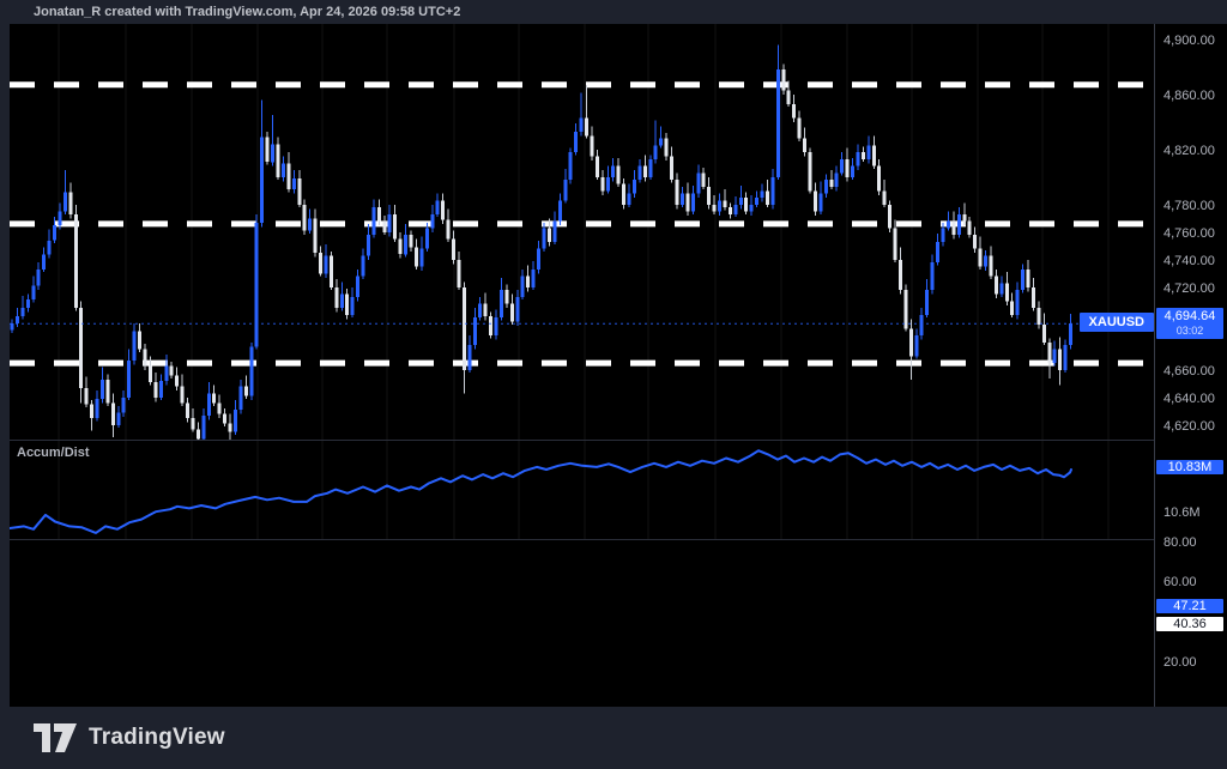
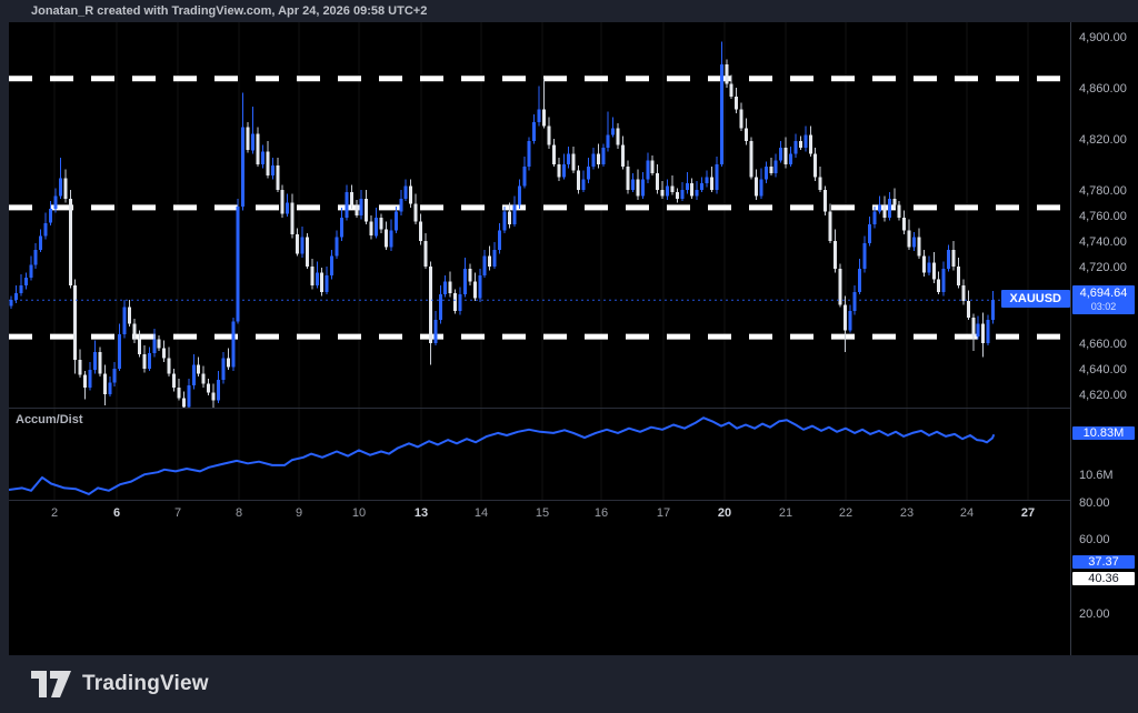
  Jonatan_R created with TradingView.com, Apr 24, 2026 09:58 UTC+2
  XAUUSD
  Accum/Dist
+ 2
+ 6
+ 7
+ 8
+ 9
+ 10
+ 13
+ 14
+ 15
+ 16
+ 17
+ 20
+ 21
+ 22
+ 23
+ 24
+ 27
  4,694.64
  03:02
  10.83M
- 47.21
+ 37.37
  40.36
  4,900.00
  4,860.00
  4,820.00
  4,780.00
  4,760.00
  4,740.00
  4,720.00
  4,660.00
  4,640.00
  4,620.00
  10.6M
  80.00
  60.00
  20.00
  TradingView
